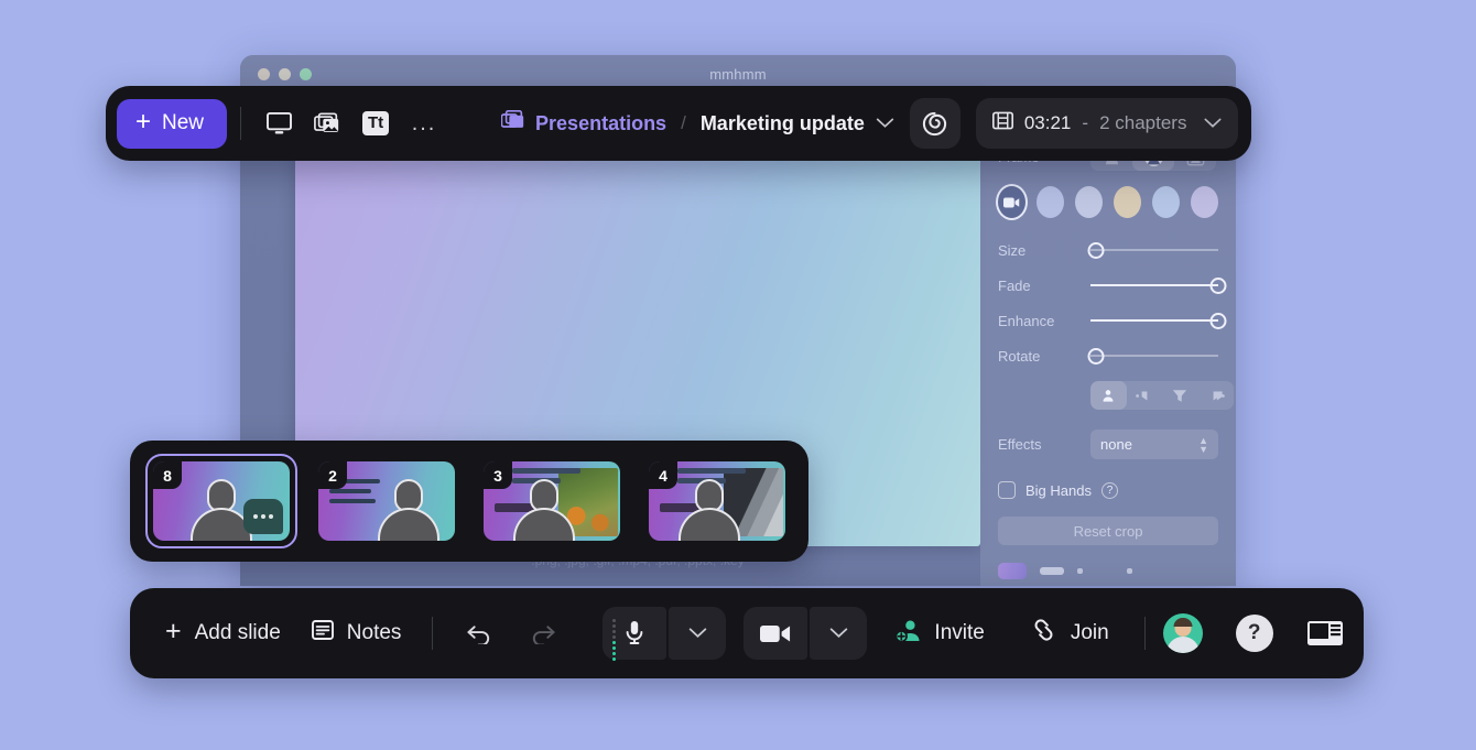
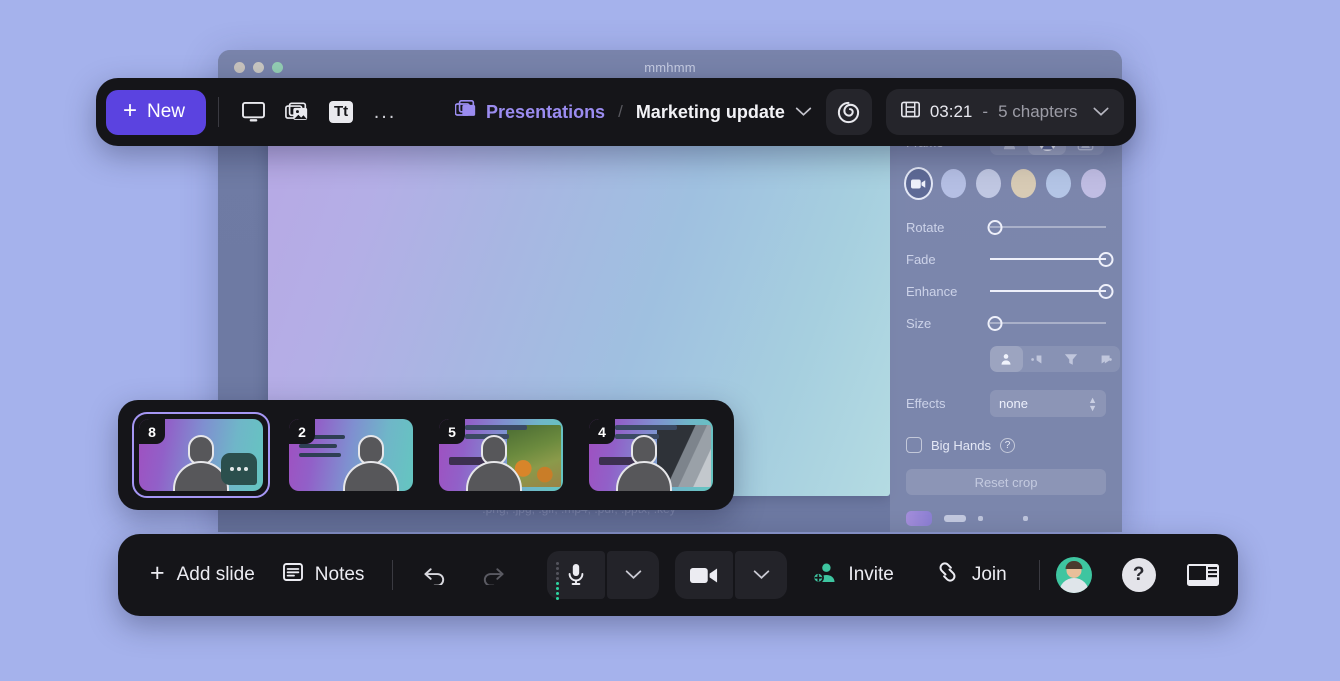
  mmhmm
- Size
+ Rotate
  Fade
  Enhance
- Rotate
+ Size
  Effects
  none
  ▲
  ▼
  Big Hands
  ?
  Reset crop
  +
  New
  Tt
  ...
  Presentations
  /
  Marketing update
  03:21
  -
- 2 chapters
+ 5 chapters
  8
  2
- 3
+ 5
  4
  +
  Add slide
  Notes
  Invite
  Join
  ?
